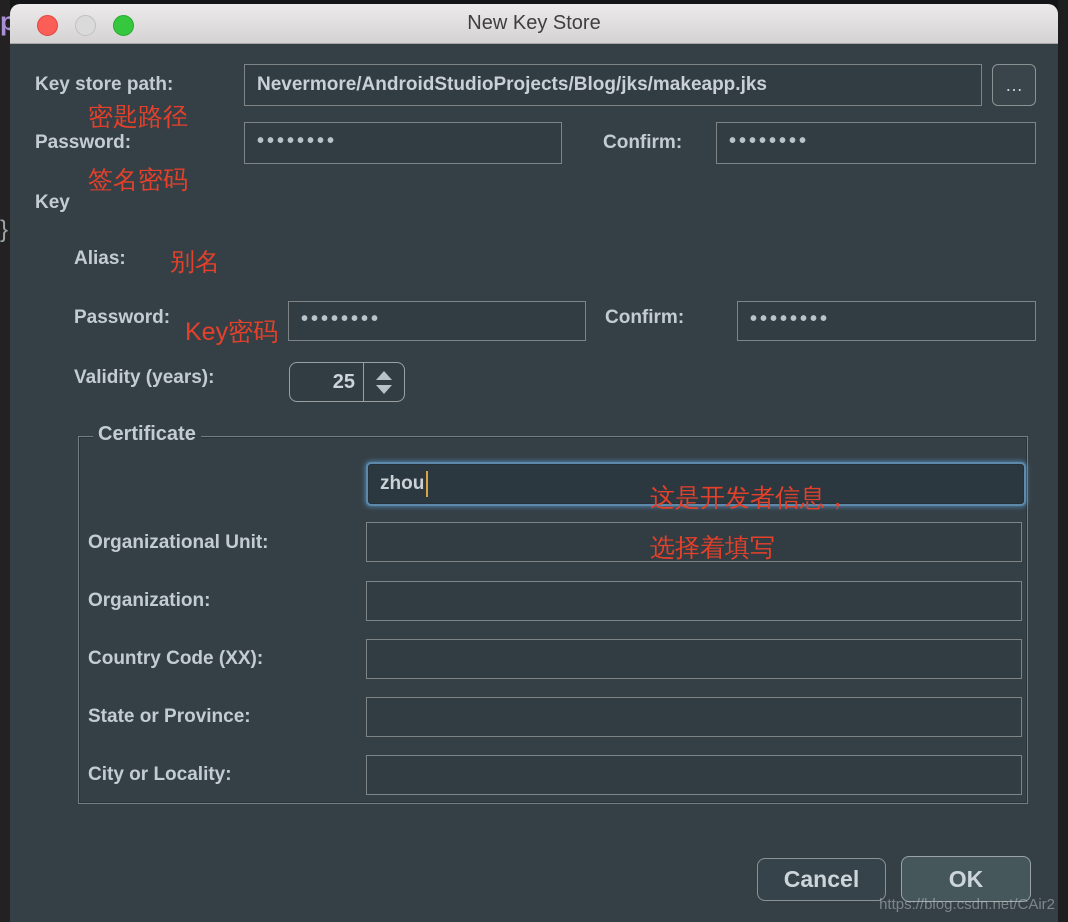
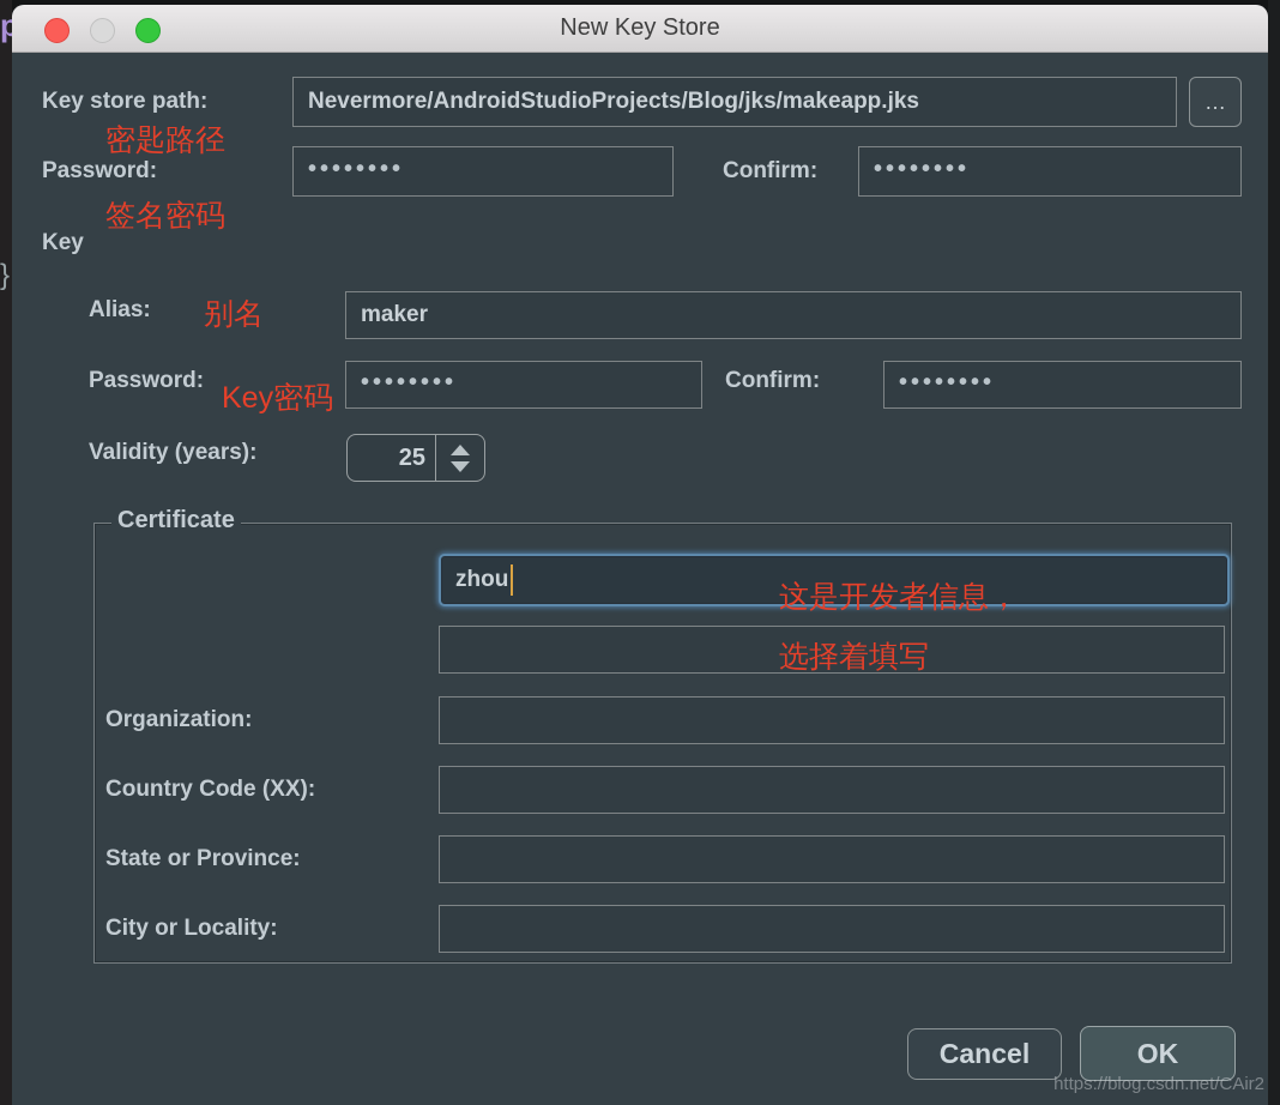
  p
  }
  New Key Store
  Key store path:
  Nevermore/AndroidStudioProjects/Blog/jks/makeapp.jks
  …
  密匙路径
  Password:
  ••••••••
  Confirm:
  ••••••••
  签名密码
  Key
  Alias:
  别名
+ maker
  Password:
  Key密码
  ••••••••
  Confirm:
  ••••••••
  Validity (years):
  25
  Certificate
  zhou
- Organizational Unit:
  Organization:
  Country Code (XX):
  State or Province:
  City or Locality:
  这是开发者信息，
  选择着填写
  Cancel
  OK
  https://blog.csdn.net/CAir2
